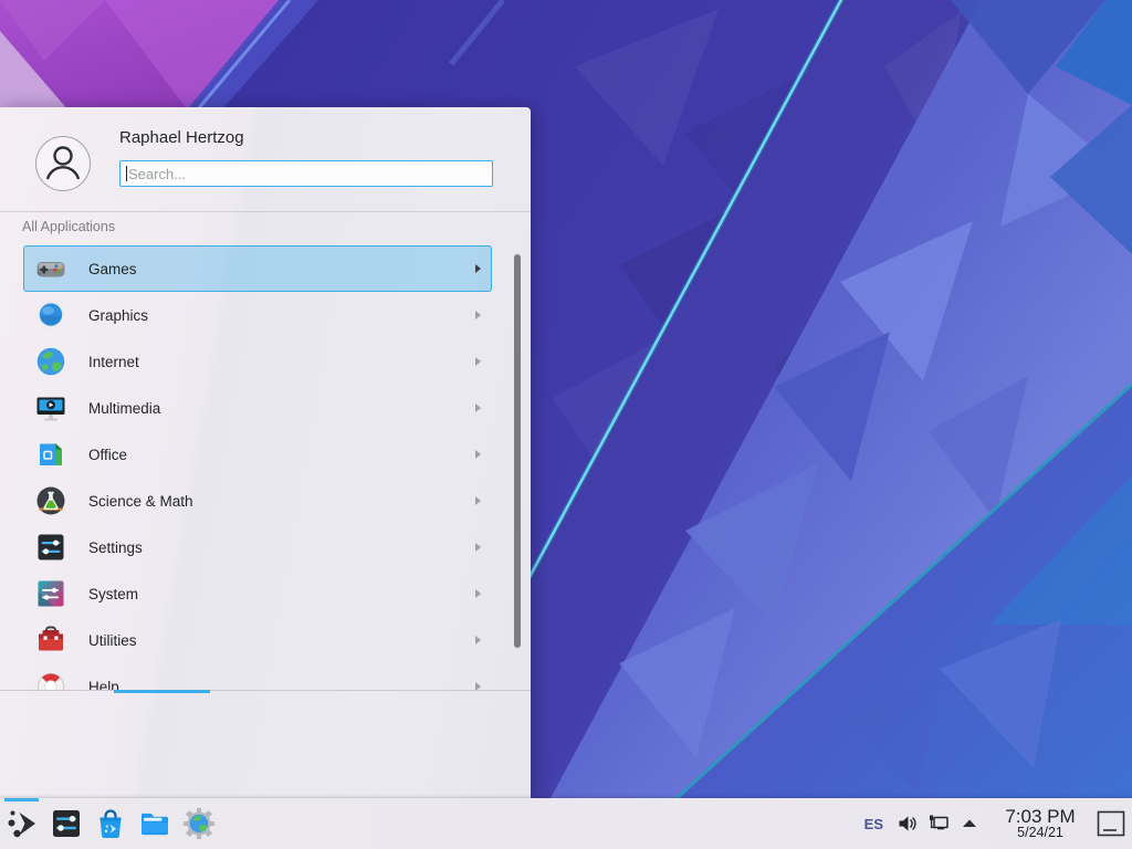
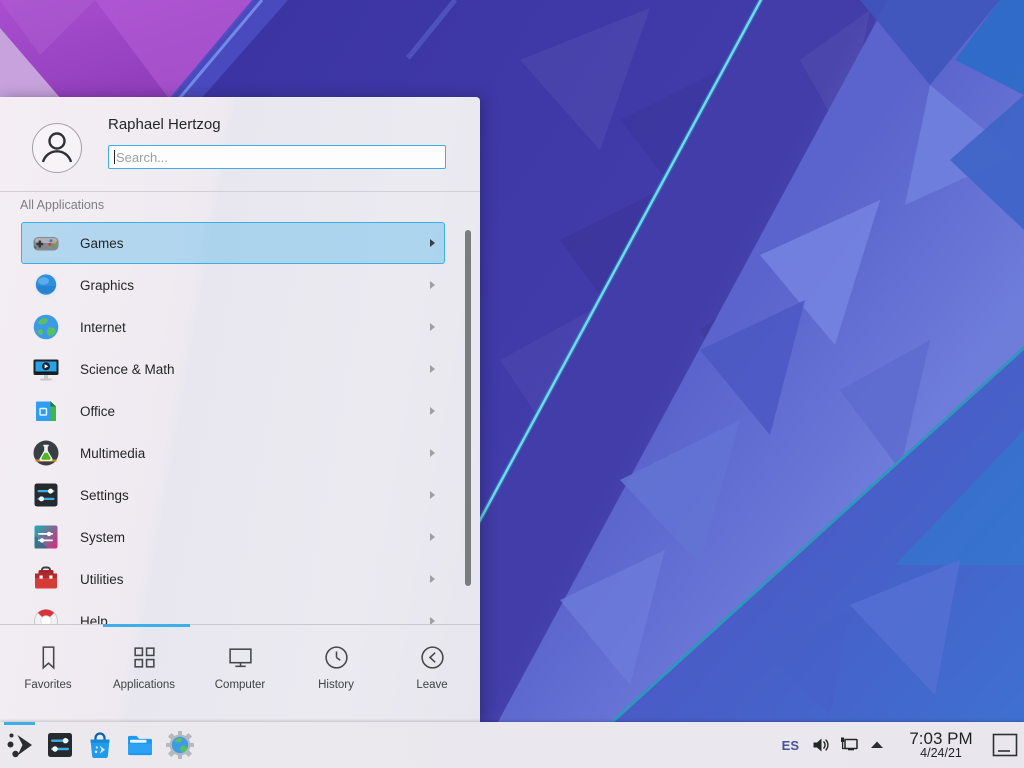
  Raphael Hertzog
  Search...
  All Applications
  Games
  Graphics
  Internet
- Multimedia
+ Science & Math
  Office
- Science & Math
+ Multimedia
  Settings
  System
  Utilities
  Help
+ Favorites
+ Applications
+ Computer
+ History
+ Leave
  ES
  7:03 PM
- 5/24/21
+ 4/24/21
